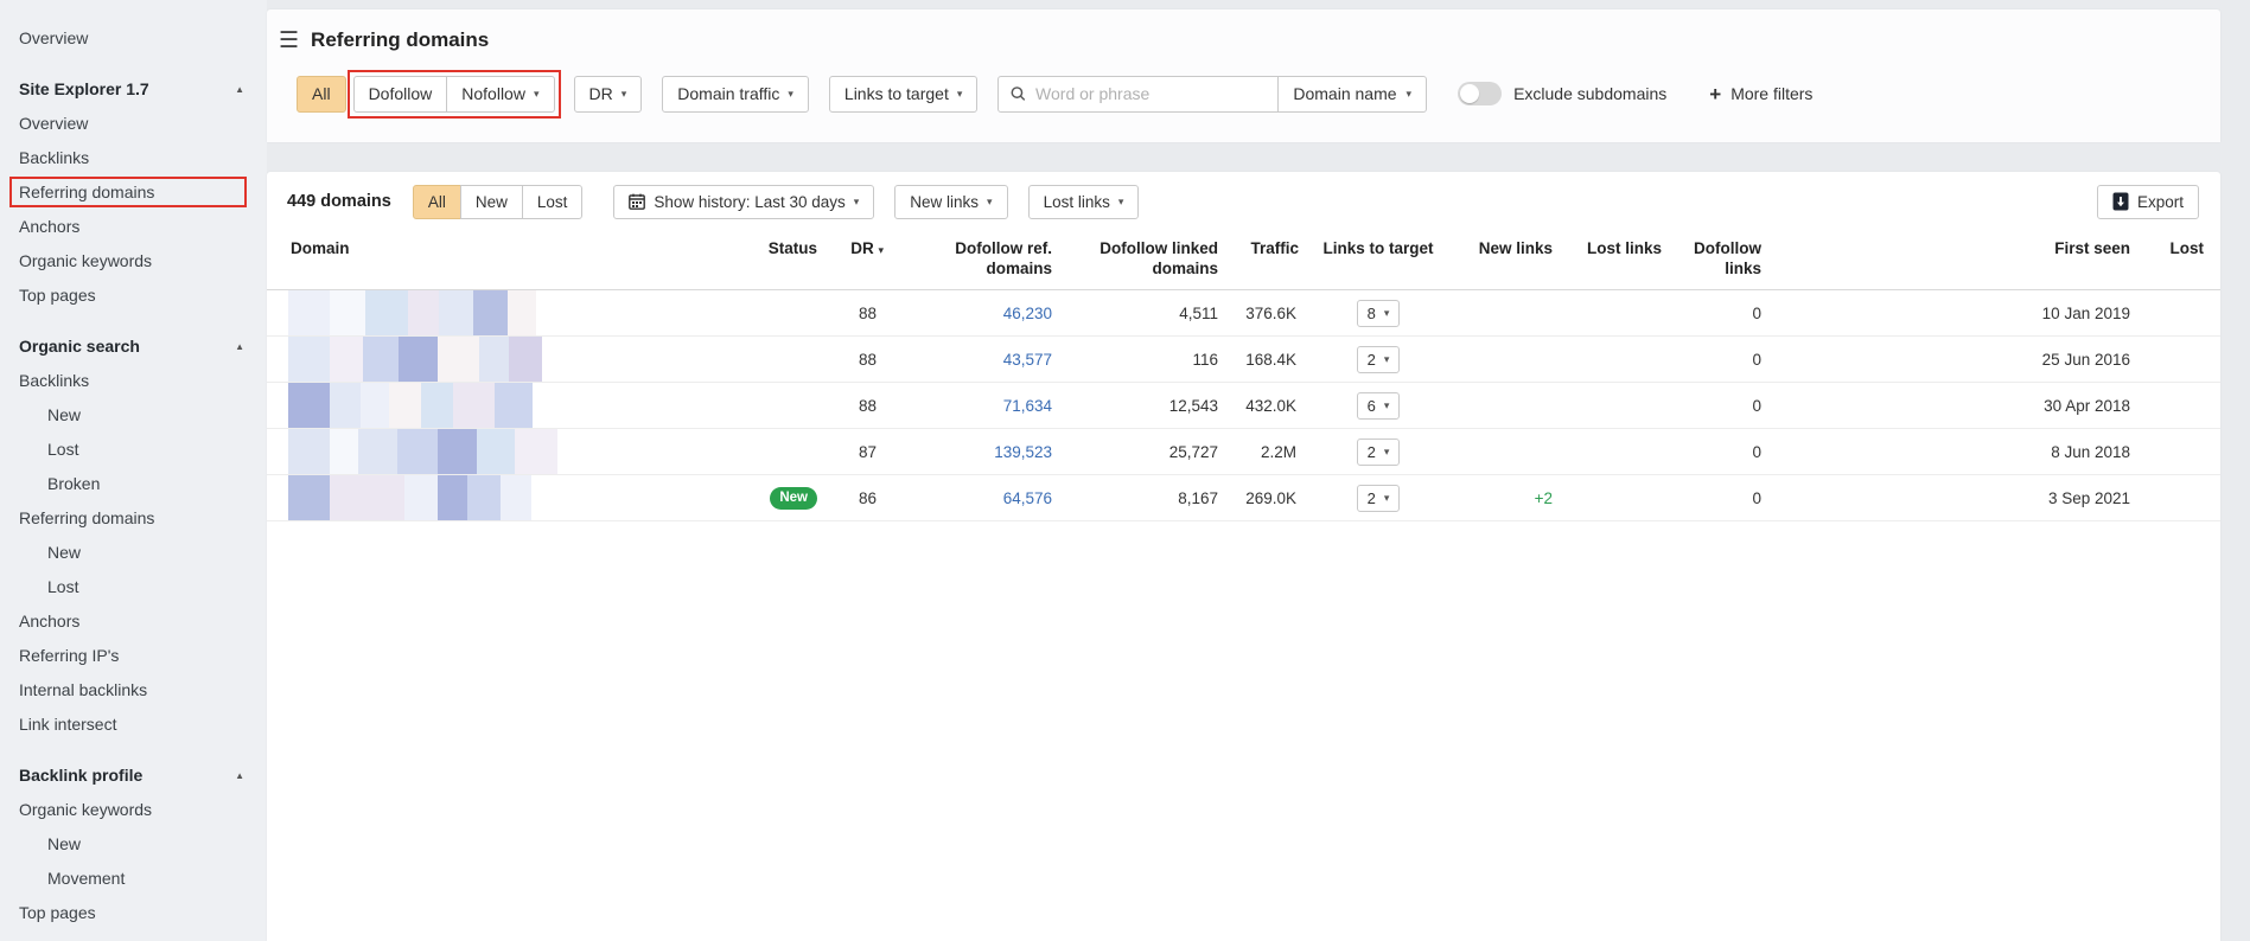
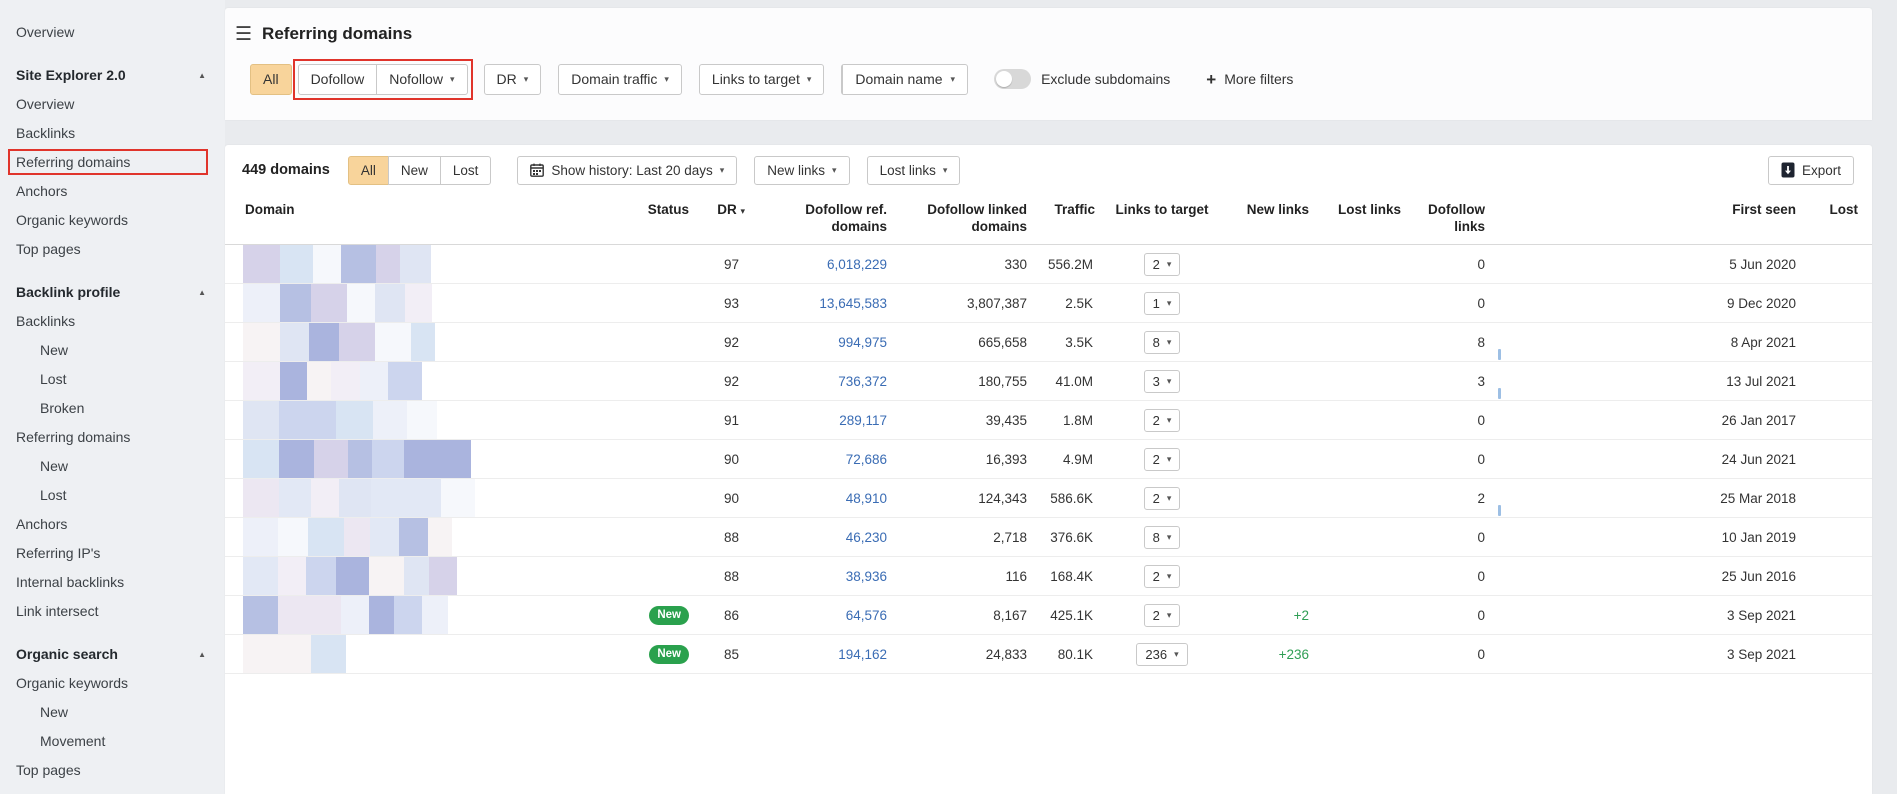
  Overview
- Site Explorer 1.7
+ Site Explorer 2.0
  ▲
  Overview
  Backlinks
  Referring domains
  Anchors
  Organic keywords
  Top pages
- Organic search
+ Backlink profile
  ▲
  Backlinks
  New
  Lost
  Broken
  Referring domains
  New
  Lost
  Anchors
  Referring IP's
  Internal backlinks
  Link intersect
- Backlink profile
+ Organic search
  ▲
  Organic keywords
  New
  Movement
  Top pages
  ☰
  Referring domains
  All
  Dofollow
  Nofollow
  ▾
  DR
  ▾
  Domain traffic
  ▾
  Links to target
  ▾
- Word or phrase
  Domain name
  ▾
  Exclude subdomains
  +
  More filters
  449 domains
  All
  New
  Lost
- Show history: Last 30 days
+ Show history: Last 20 days
  ▾
  New links
  ▾
  Lost links
  ▾
  Export
  Domain	Status	DR ▾	Dofollow ref. domains	Dofollow linked domains	Traffic	Links to target	New links	Lost links	Dofollow links	First seen	Lost
+ 		97	6,018,229	330	556.2M	2 ▾			0	5 Jun 2020
+ 		93	13,645,583	3,807,387	2.5K	1 ▾			0	9 Dec 2020
+ 		92	994,975	665,658	3.5K	8 ▾			8	8 Apr 2021
+ 		92	736,372	180,755	41.0M	3 ▾			3	13 Jul 2021
+ 		91	289,117	39,435	1.8M	2 ▾			0	26 Jan 2017
+ 		90	72,686	16,393	4.9M	2 ▾			0	24 Jun 2021
+ 		90	48,910	124,343	586.6K	2 ▾			2	25 Mar 2018
- 		88	46,230	4,511	376.6K	8 ▾			0	10 Jan 2019
+ 		88	46,230	2,718	376.6K	8 ▾			0	10 Jan 2019
- 		88	43,577	116	168.4K	2 ▾			0	25 Jun 2016
+ 		88	38,936	116	168.4K	2 ▾			0	25 Jun 2016
- 		88	71,634	12,543	432.0K	6 ▾			0	30 Apr 2018
- 		87	139,523	25,727	2.2M	2 ▾			0	8 Jun 2018
- 	New	86	64,576	8,167	269.0K	2 ▾	+2		0	3 Sep 2021
+ 	New	86	64,576	8,167	425.1K	2 ▾	+2		0	3 Sep 2021
+ 	New	85	194,162	24,833	80.1K	236 ▾	+236		0	3 Sep 2021
